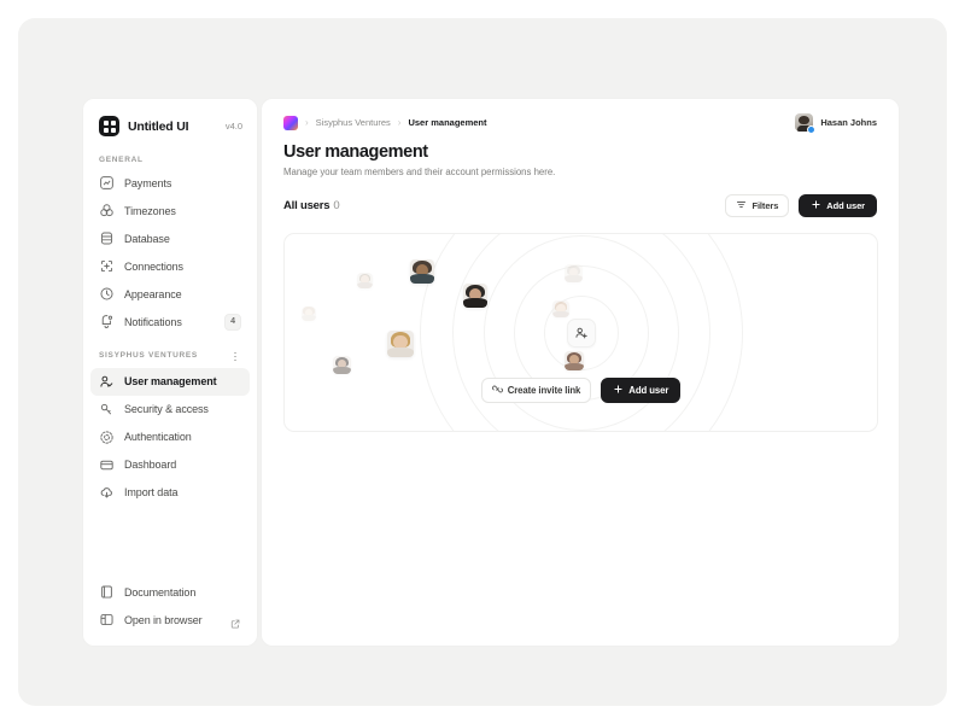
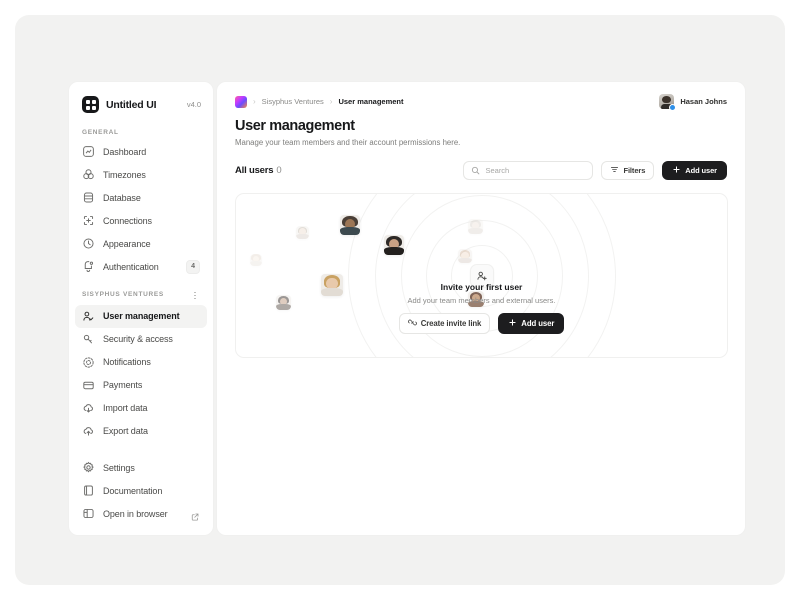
  Untitled UI
  v4.0
- Payments
+ Dashboard
  Timezones
  Database
  Connections
  Appearance
- Notifications
+ Authentication
  User management
  Security & access
- Authentication
+ Notifications
- Dashboard
+ Payments
  Import data
+ Export data
+ Settings
  Documentation
  Open in browser
  ›
  Sisyphus Ventures
  ›
  User management
  Hasan Johns
  User management
  Manage your team members and their account permissions here.
  All users 0
+ Search
  Filters
  Add user
+ Invite your first user
+ Add your team members and external users.
  Create invite link
  Add user
